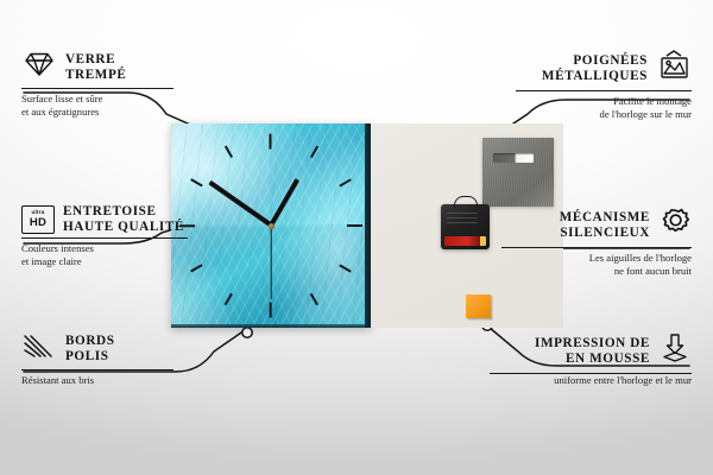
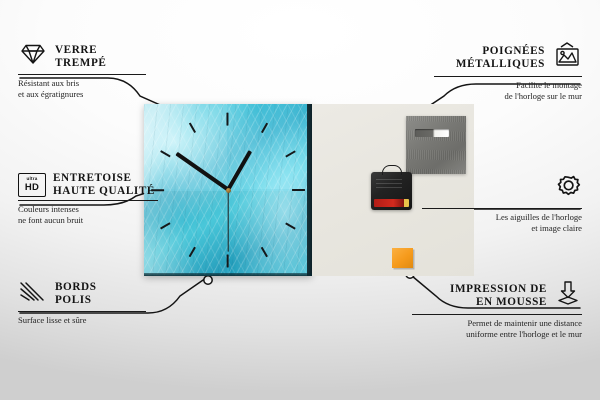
  VERRE
  TREMPÉ
- Surface lisse et sûre
+ Résistant aux bris
  et aux égratignures
  HD
  ENTRETOISE
  HAUTE QUALITÉ
  Couleurs intenses
- et image claire
+ ne font aucun bruit
  BORDS
  POLIS
- Résistant aux bris
+ Surface lisse et sûre
  POIGNÉES
  MÉTALLIQUES
  Facilite le montage
  de l'horloge sur le mur
- MÉCANISME
- SILENCIEUX
  Les aiguilles de l'horloge
- ne font aucun bruit
+ et image claire
  IMPRESSION DE
  EN MOUSSE
+ Permet de maintenir une distance
  uniforme entre l'horloge et le mur
